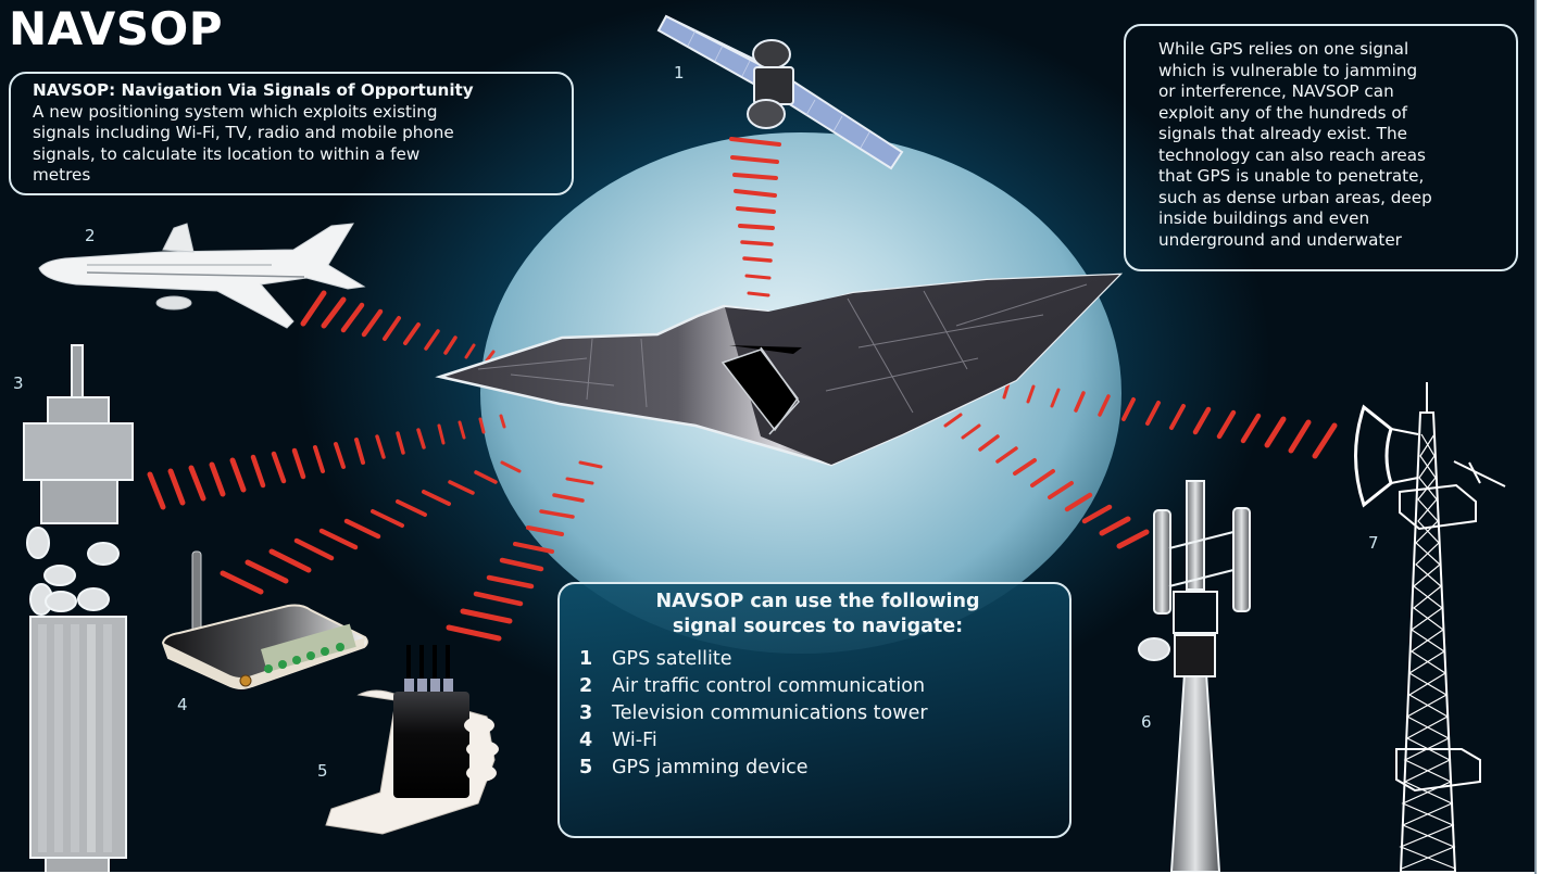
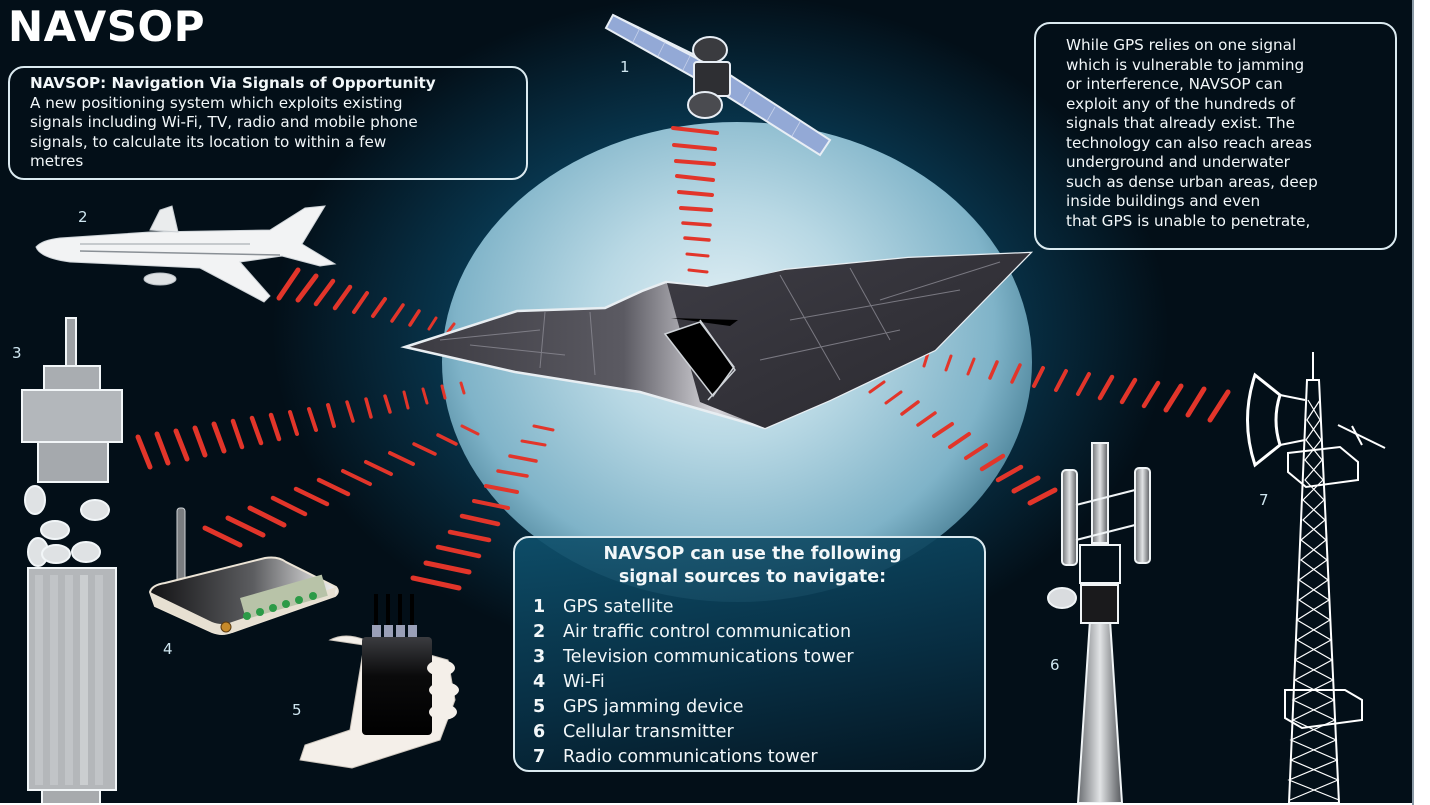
  NAVSOP
  NAVSOP: Navigation Via Signals of Opportunity
  A new positioning system which exploits existing
  signals including Wi-Fi, TV, radio and mobile phone
  signals, to calculate its location to within a few
  metres
  While GPS relies on one signal
  which is vulnerable to jamming
  or interference, NAVSOP can
  exploit any of the hundreds of
  signals that already exist. The
  technology can also reach areas
- that GPS is unable to penetrate,
+ underground and underwater
  such as dense urban areas, deep
  inside buildings and even
- underground and underwater
+ that GPS is unable to penetrate,
  NAVSOP can use the following
  signal sources to navigate:
  1 GPS satellite
  2 Air traffic control communication
  3 Television communications tower
  4 Wi-Fi
  5 GPS jamming device
+ 6 Cellular transmitter
+ 7 Radio communications tower
  1
  2
  3
  4
  5
  6
  7
